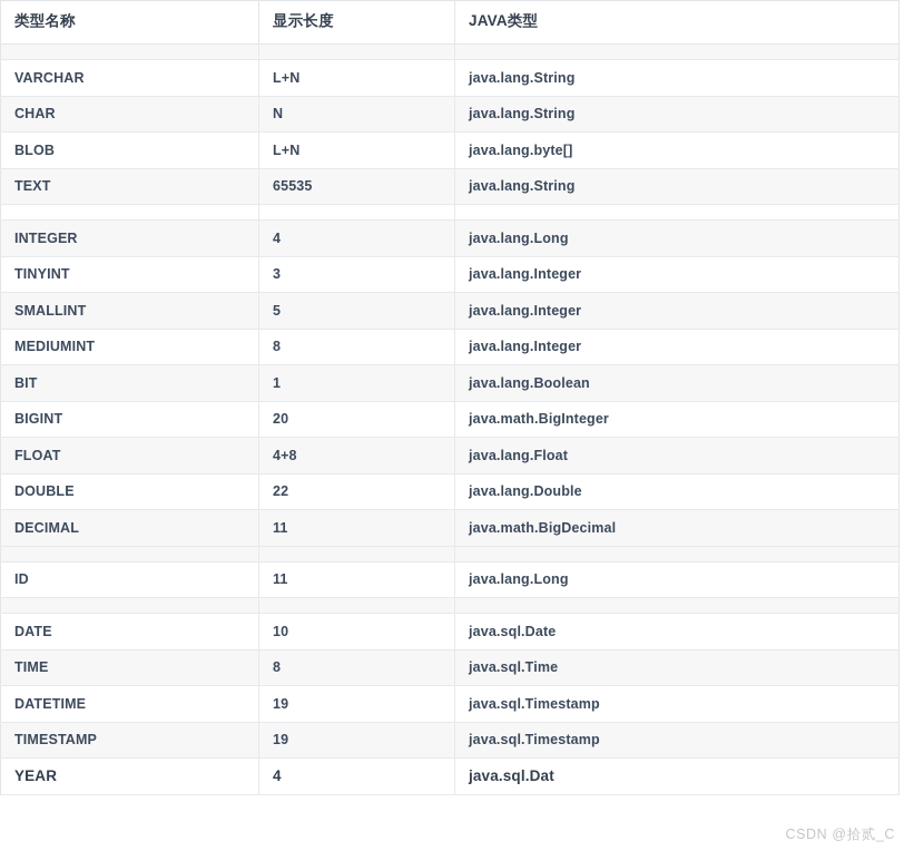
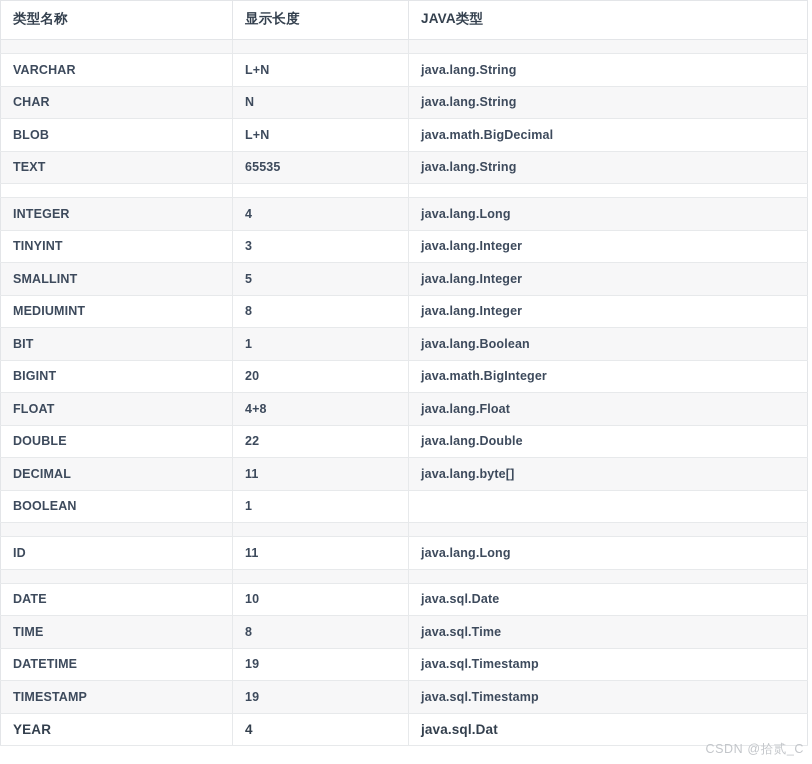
  类型名称	显示长度	JAVA类型
  VARCHAR	L+N	java.lang.String
  CHAR	N	java.lang.String
- BLOB	L+N	java.lang.byte[]
+ BLOB	L+N	java.math.BigDecimal
  TEXT	65535	java.lang.String
  INTEGER	4	java.lang.Long
  TINYINT	3	java.lang.Integer
  SMALLINT	5	java.lang.Integer
  MEDIUMINT	8	java.lang.Integer
  BIT	1	java.lang.Boolean
  BIGINT	20	java.math.BigInteger
  FLOAT	4+8	java.lang.Float
  DOUBLE	22	java.lang.Double
- DECIMAL	11	java.math.BigDecimal
+ DECIMAL	11	java.lang.byte[]
+ BOOLEAN	1
  ID	11	java.lang.Long
  DATE	10	java.sql.Date
  TIME	8	java.sql.Time
  DATETIME	19	java.sql.Timestamp
  TIMESTAMP	19	java.sql.Timestamp
  YEAR	4	java.sql.Dat
  CSDN @拾贰_C
